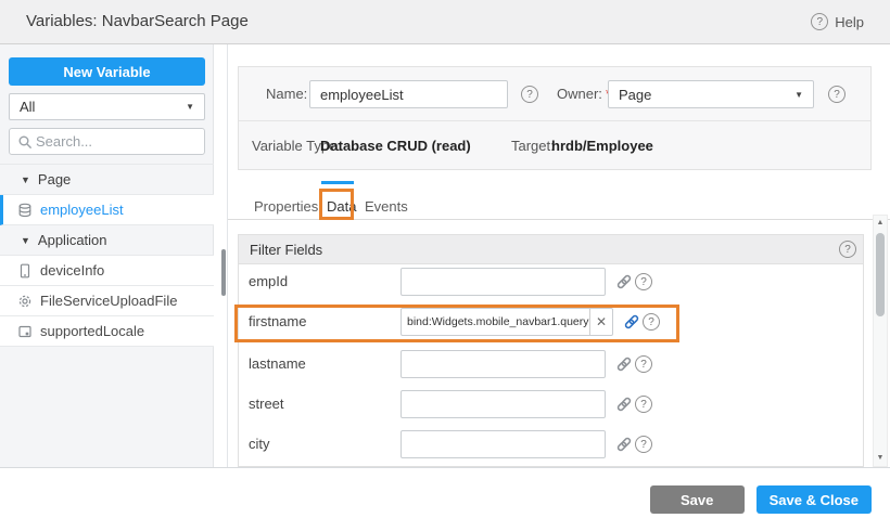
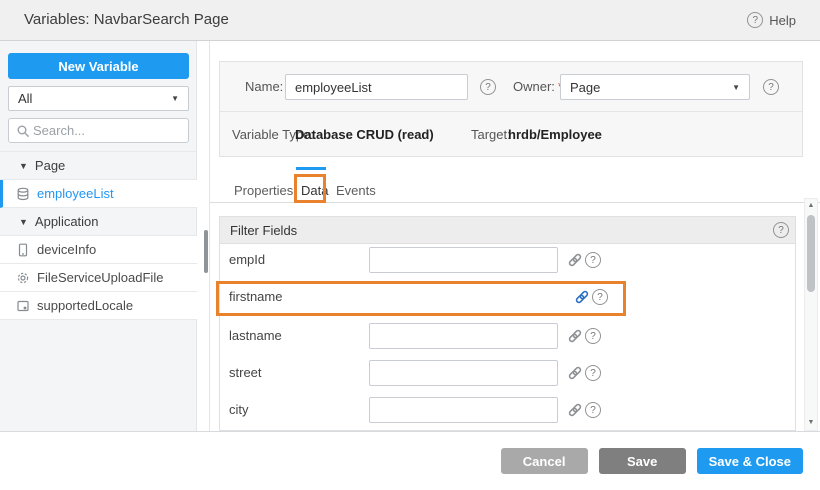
  Variables: NavbarSearch Page
  ?
  Help
  New Variable
  All
  ▼
  Search...
  ▼
  Page
  employeeList
  ▼
  Application
  deviceInfo
  FileServiceUploadFile
  supportedLocale
  Name:
  employeeList
  ?
  Owner:
  Page
  ▼
  ?
  Variable Type:
  Database CRUD (read)
  Target:
  hrdb/Employee
  Properties
  Data
  Events
  Filter Fields
  ?
  empId
  ?
  firstname
- bind:Widgets.mobile_navbar1.query
- ✕
  ?
  lastname
  ?
  street
  ?
  city
  ?
+ Cancel
  Save
  Save & Close
